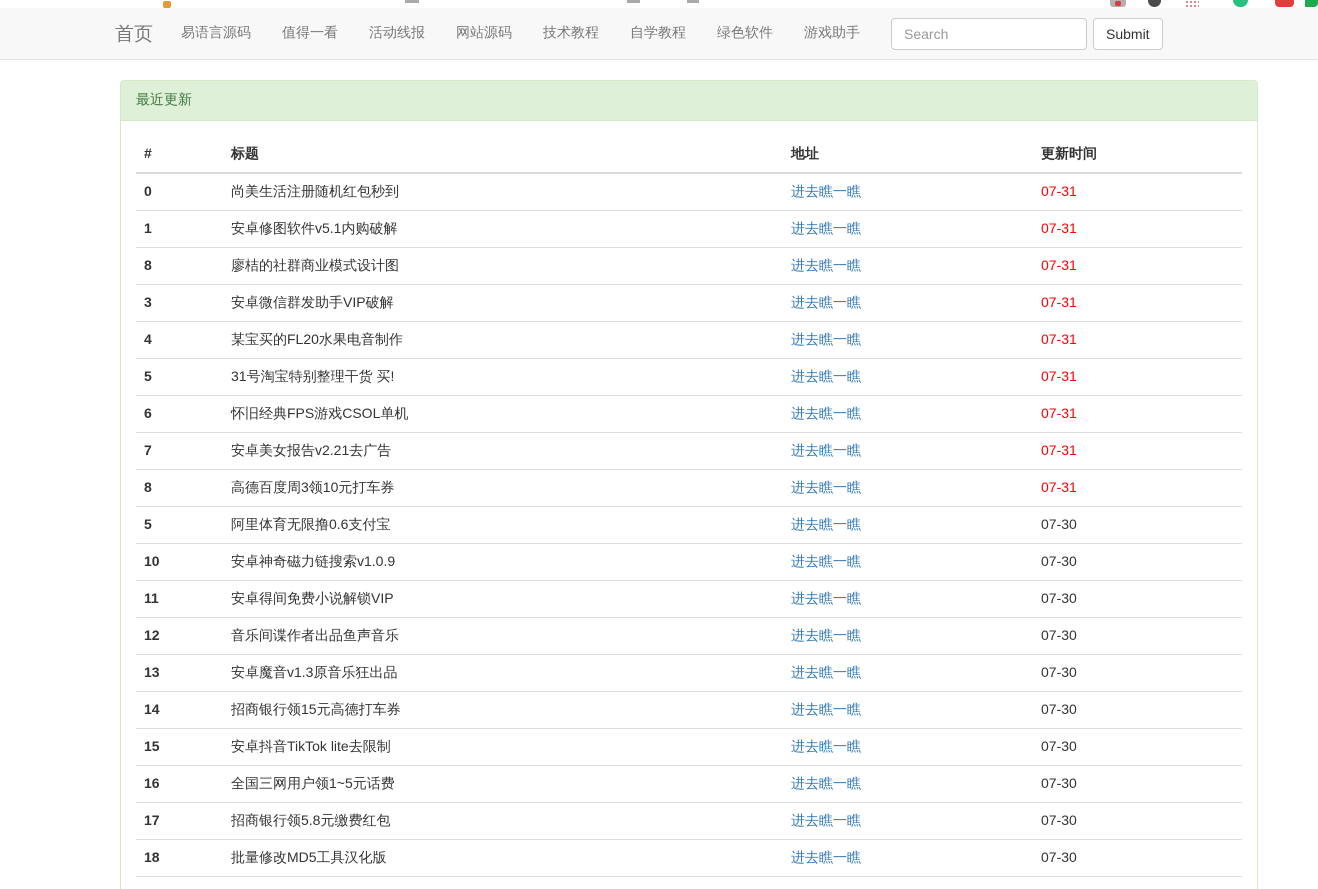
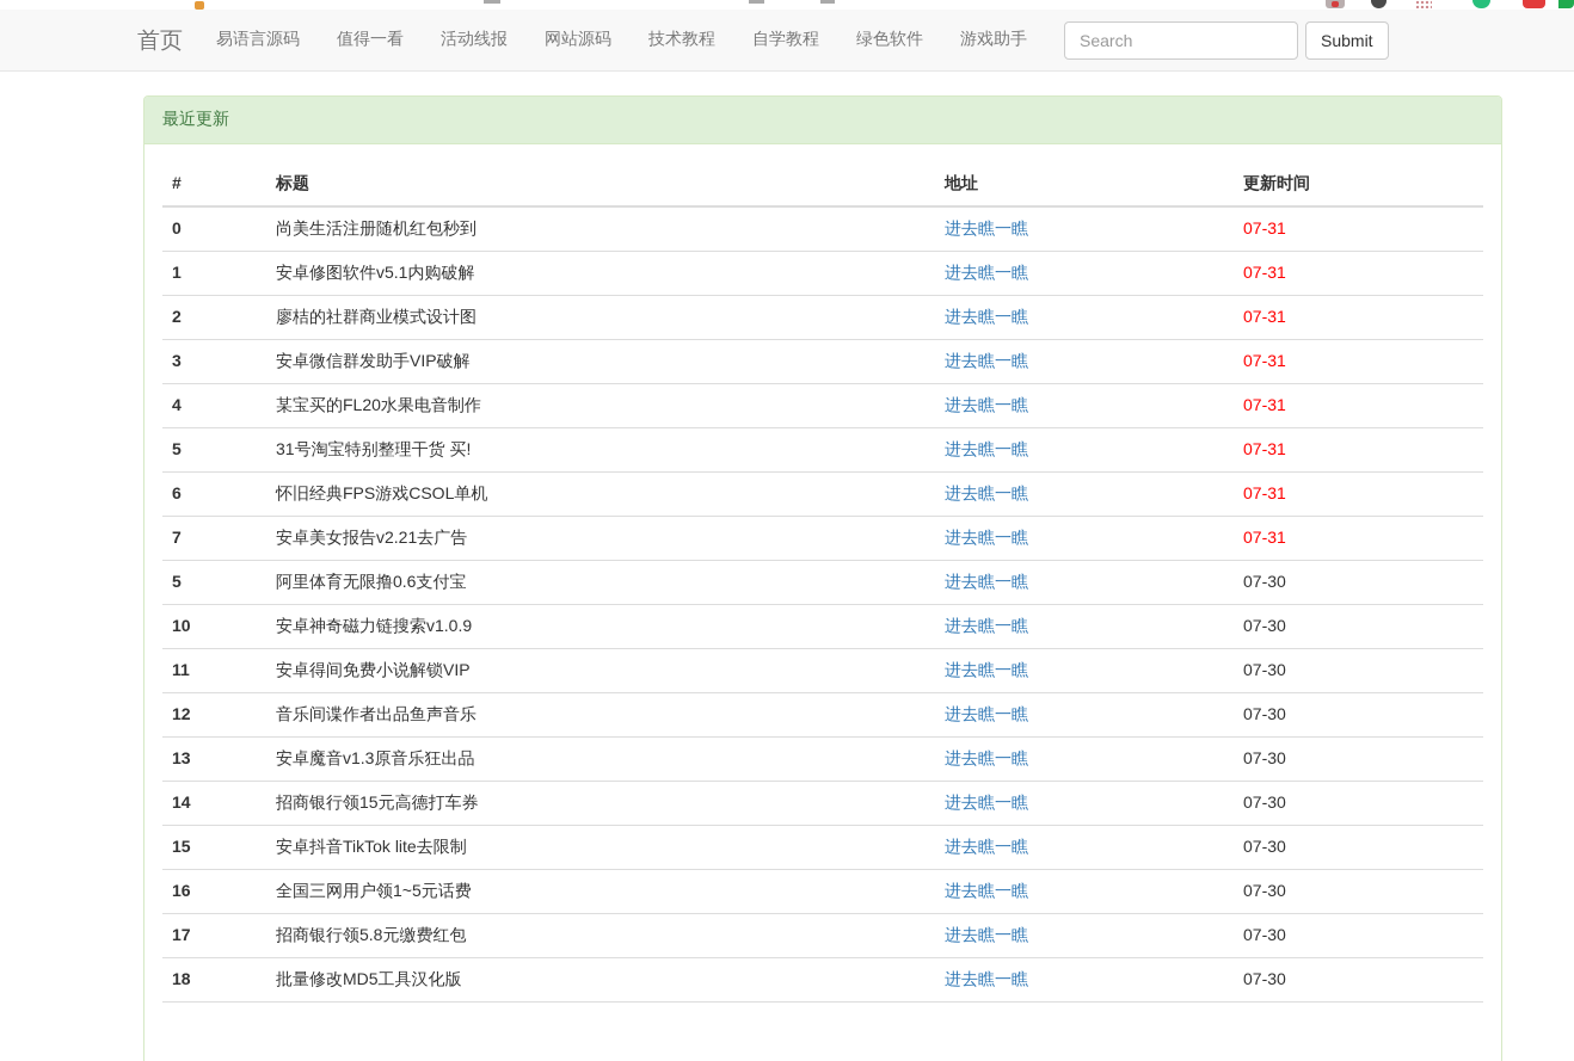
  首页
  易语言源码
  值得一看
  活动线报
  网站源码
  技术教程
  自学教程
  绿色软件
  游戏助手
  Search
  Submit
  最近更新
  #	标题	地址	更新时间
  0	尚美生活注册随机红包秒到	进去瞧一瞧	07-31
  1	安卓修图软件v5.1内购破解	进去瞧一瞧	07-31
- 8	廖桔的社群商业模式设计图	进去瞧一瞧	07-31
+ 2	廖桔的社群商业模式设计图	进去瞧一瞧	07-31
  3	安卓微信群发助手VIP破解	进去瞧一瞧	07-31
  4	某宝买的FL20水果电音制作	进去瞧一瞧	07-31
  5	31号淘宝特别整理干货 买!	进去瞧一瞧	07-31
  6	怀旧经典FPS游戏CSOL单机	进去瞧一瞧	07-31
  7	安卓美女报告v2.21去广告	进去瞧一瞧	07-31
- 8	高德百度周3领10元打车券	进去瞧一瞧	07-31
  5	阿里体育无限撸0.6支付宝	进去瞧一瞧	07-30
  10	安卓神奇磁力链搜索v1.0.9	进去瞧一瞧	07-30
  11	安卓得间免费小说解锁VIP	进去瞧一瞧	07-30
  12	音乐间谍作者出品鱼声音乐	进去瞧一瞧	07-30
  13	安卓魔音v1.3原音乐狂出品	进去瞧一瞧	07-30
  14	招商银行领15元高德打车券	进去瞧一瞧	07-30
  15	安卓抖音TikTok lite去限制	进去瞧一瞧	07-30
  16	全国三网用户领1~5元话费	进去瞧一瞧	07-30
  17	招商银行领5.8元缴费红包	进去瞧一瞧	07-30
  18	批量修改MD5工具汉化版	进去瞧一瞧	07-30
